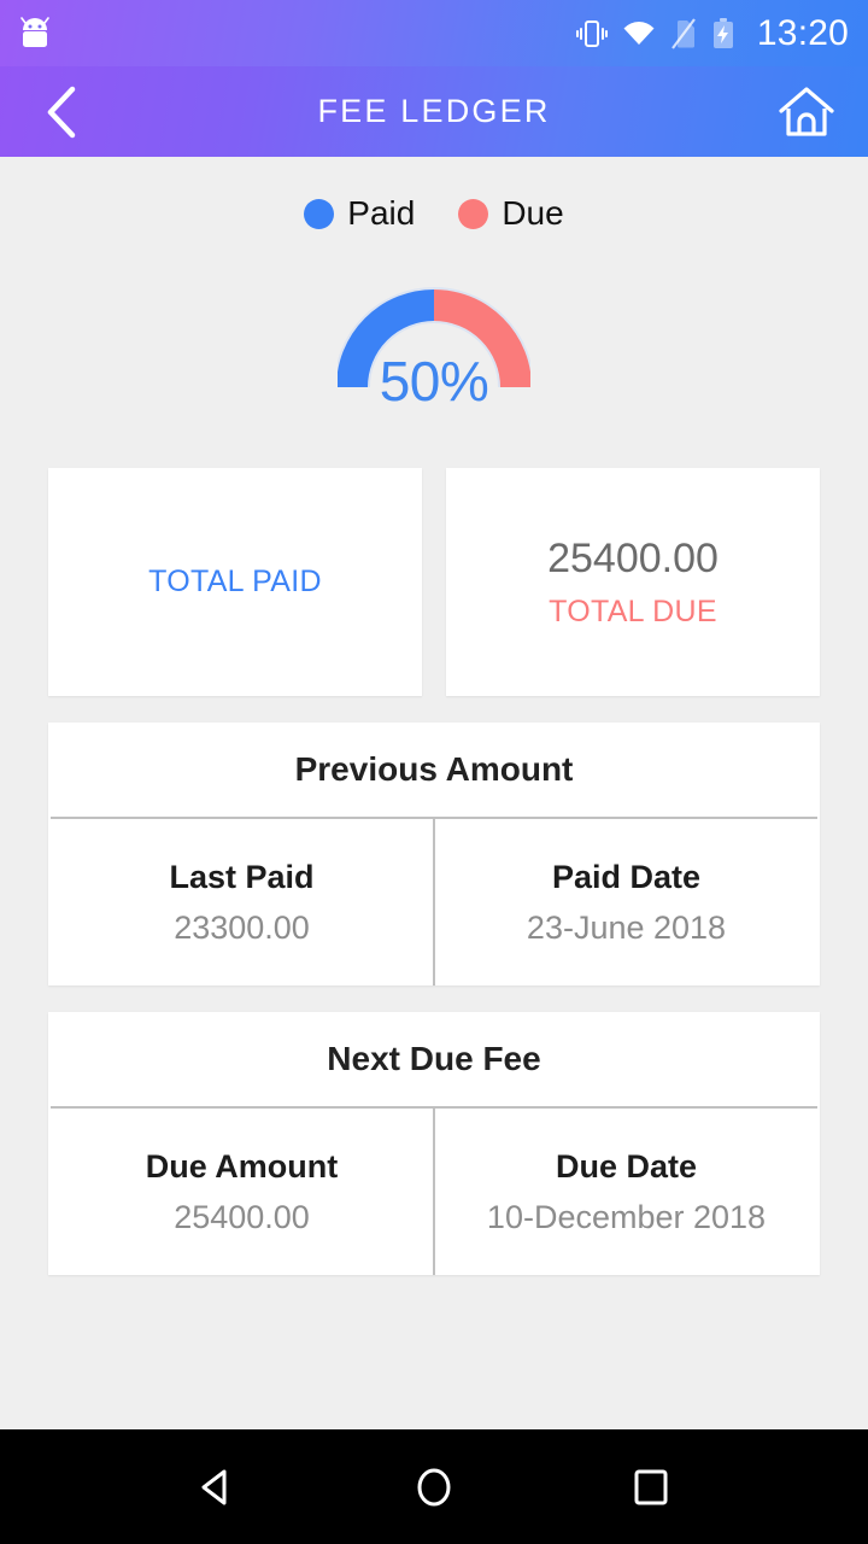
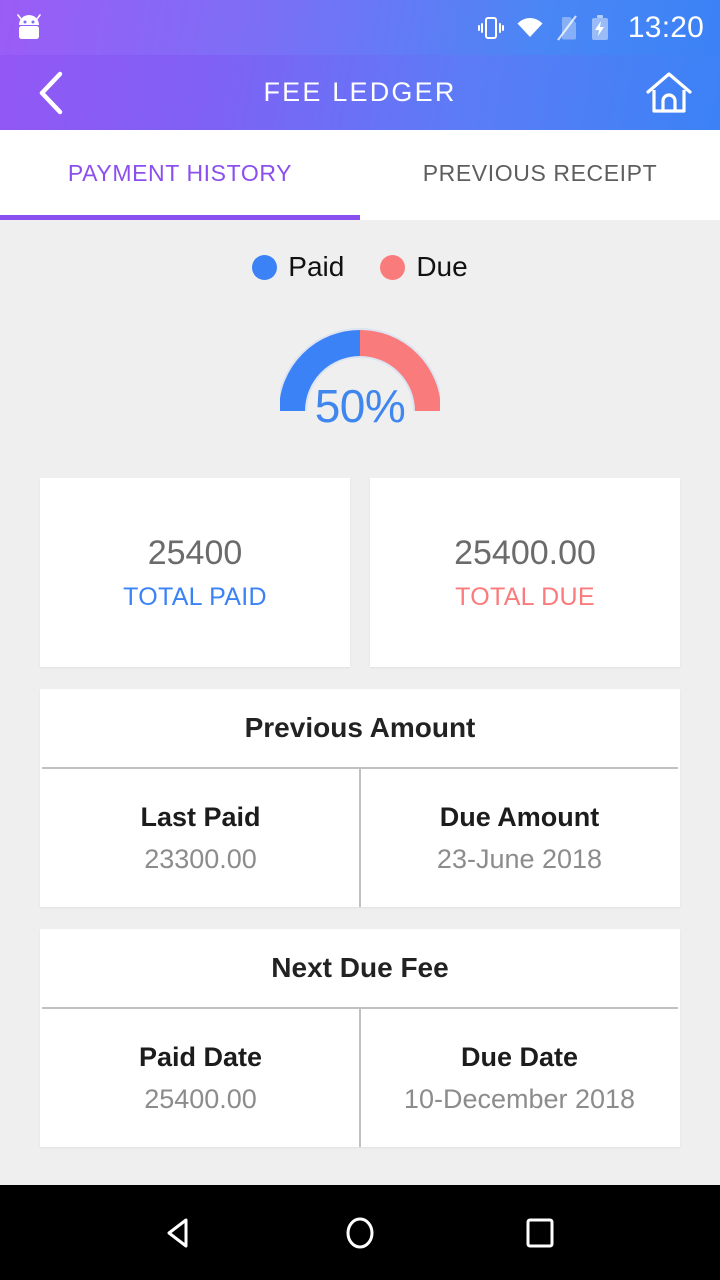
  13:20
  FEE LEDGER
+ PAYMENT HISTORY
+ PREVIOUS RECEIPT
  Paid
  Due
  50%
+ 25400
  TOTAL PAID
  25400.00
  TOTAL DUE
  Previous Amount
  Last Paid
  23300.00
- Paid Date
+ Due Amount
  23-June 2018
  Next Due Fee
- Due Amount
+ Paid Date
  25400.00
  Due Date
  10-December 2018
